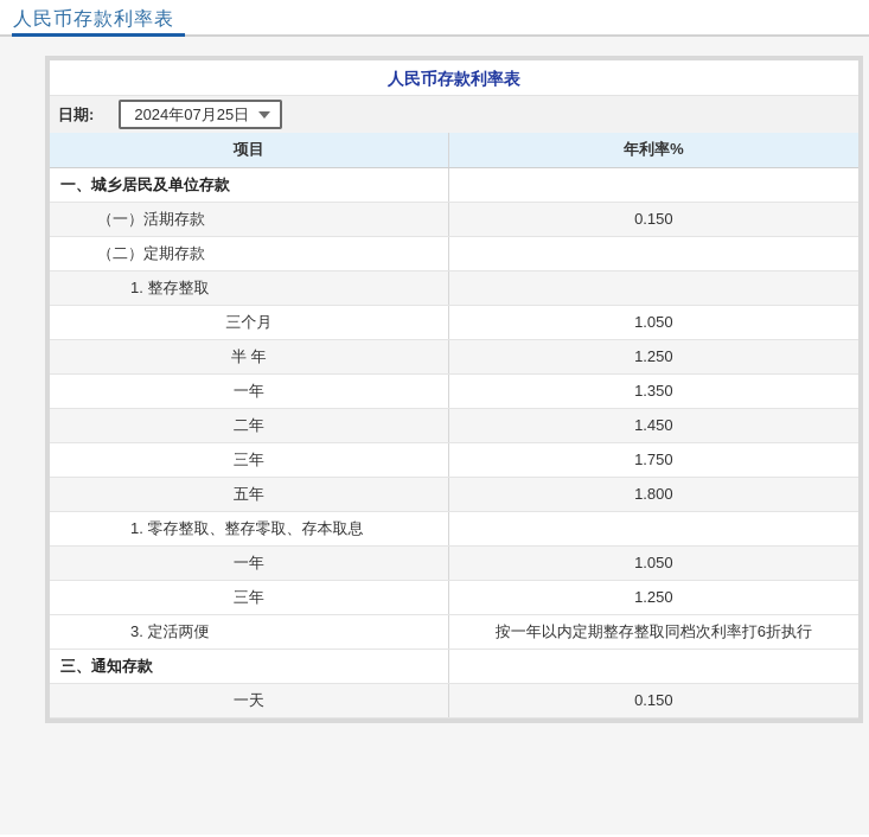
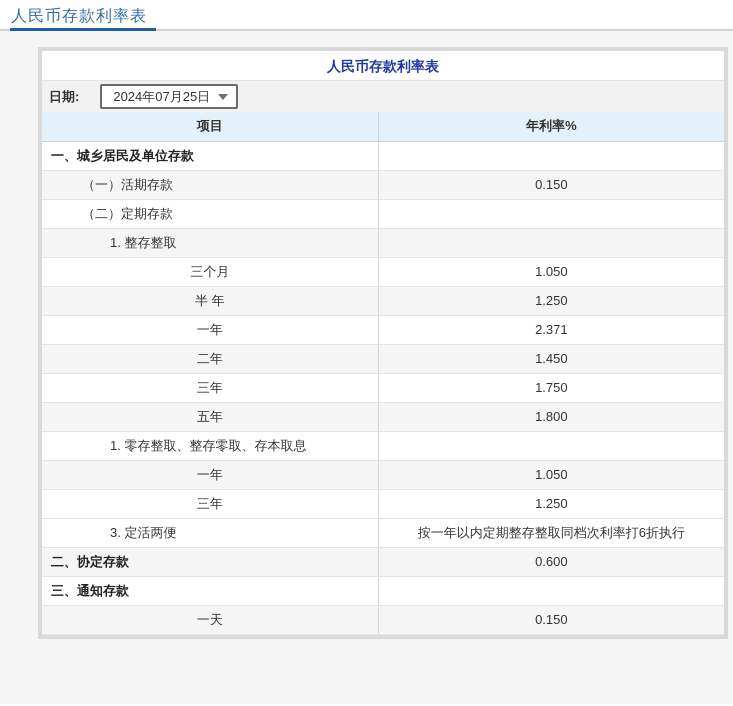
  人民币存款利率表
  人民币存款利率表
  日期:
  2024年07月25日
  项目	年利率%
  一、城乡居民及单位存款
  （一）活期存款	0.150
  （二）定期存款
  1. 整存整取
  三个月	1.050
  半 年	1.250
- 一年	1.350
+ 一年	2.371
  二年	1.450
  三年	1.750
  五年	1.800
  1. 零存整取、整存零取、存本取息
  一年	1.050
  三年	1.250
  3. 定活两便	按一年以内定期整存整取同档次利率打6折执行
+ 二、协定存款	0.600
  三、通知存款
  一天	0.150
